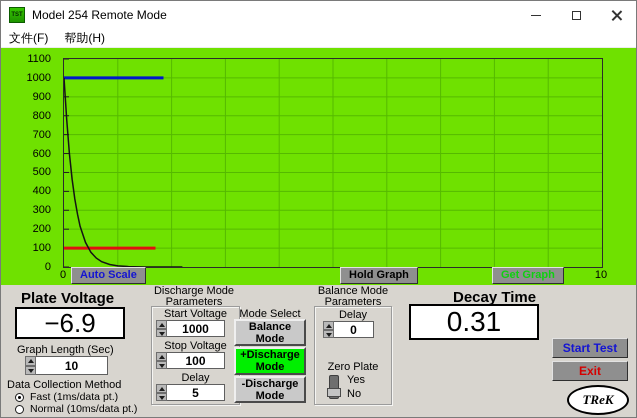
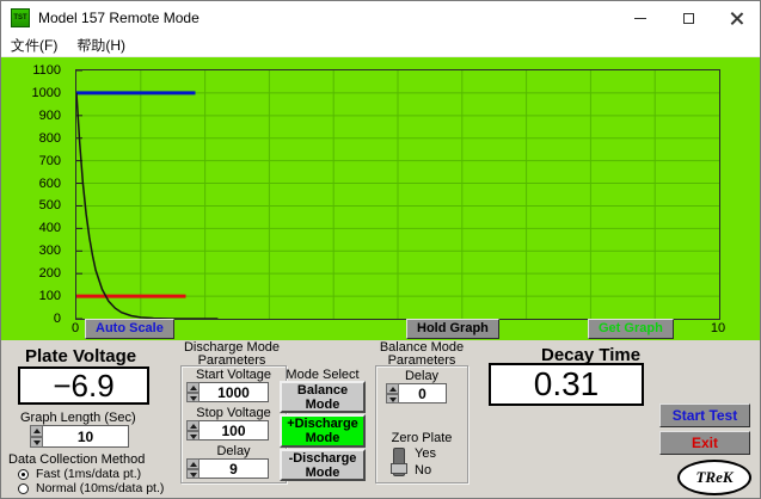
- Model 254 Remote Mode
+ Model 157 Remote Mode
  文件(F)
  帮助(H)
  0
  100
  200
  300
  400
  500
  600
  700
  800
  900
  1000
  1100
  0
  10
  Auto Scale
  Hold Graph
  Get Graph
  Plate Voltage
  −6.9
  Graph Length (Sec)
  10
  Data Collection Method
  Fast (1ms/data pt.)
  Normal (10ms/data pt.)
  Discharge Mode
  Parameters
  Start Voltage
  1000
  Stop Voltage
  100
  Delay
- 5
+ 9
  Mode Select
  Balance Mode
  +Discharge Mode
  -Discharge Mode
  Balance Mode
  Parameters
  Delay
  0
  Zero Plate
  Yes
  No
  Decay Time
  0.31
  Start Test
  Exit
  TReK
